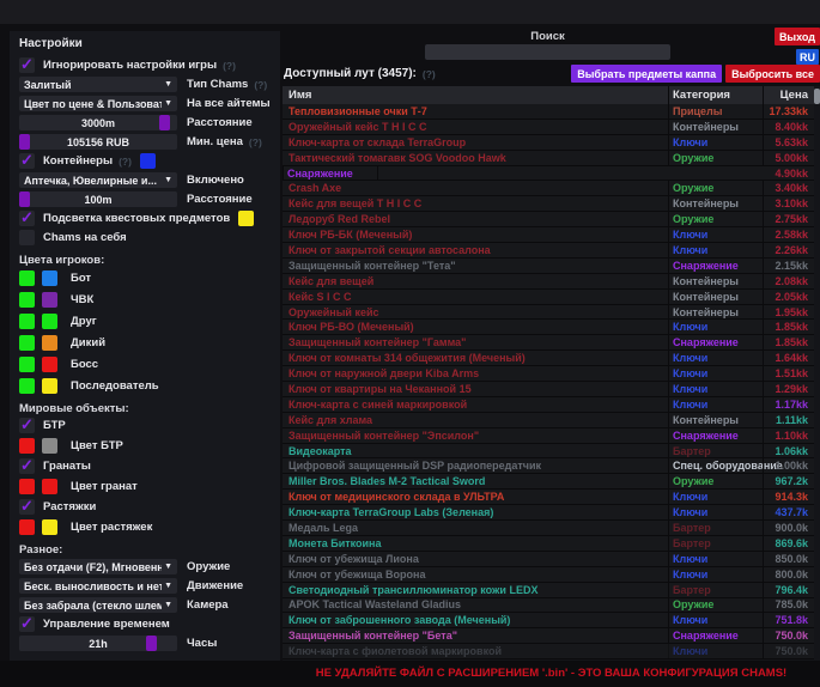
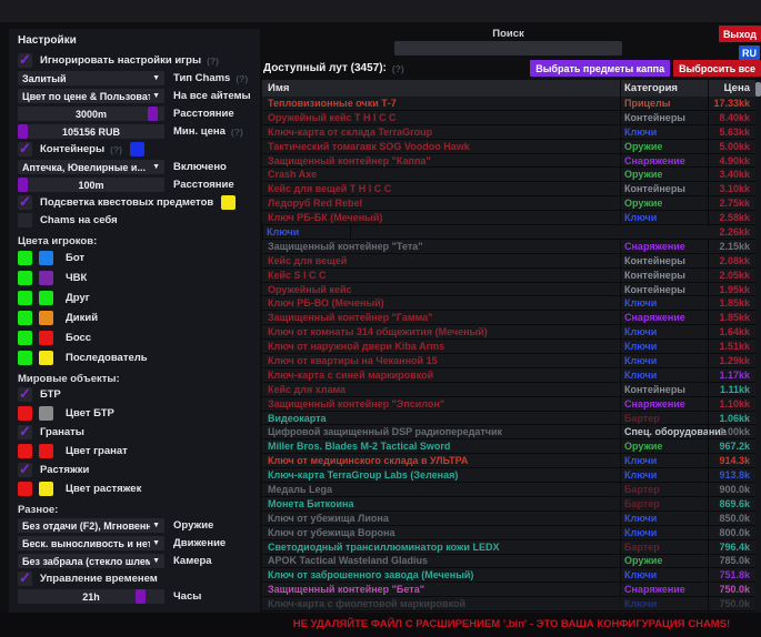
  Настройки
  ✓
  Игнорировать настройки игры
  (?)
  Залитый
  Тип Chams
  (?)
  Цвет по цене & Пользоват
  На все айтемы
  3000m
  Расстояние
  105156 RUB
  Мин. цена
  (?)
  ✓
  Контейнеры
  (?)
  Аптечка, Ювелирные и...
  Включено
  100m
  Расстояние
  ✓
  Подсветка квестовых предметов
  Chams на себя
  Цвета игроков:
  Бот
  ЧВК
  Друг
  Дикий
  Босс
  Последователь
  Мировые объекты:
  ✓
  БТР
  Цвет БТР
  ✓
  Гранаты
  Цвет гранат
  ✓
  Растяжки
  Цвет растяжек
  Разное:
  Без отдачи (F2), Мгновенн
  Оружие
  Беск. выносливость и нет
  Движение
  Без забрала (стекло шлем
  Камера
  ✓
  Управление временем
  21h
  Часы
  Поиск
  Выход
  RU
  Доступный лут (3457):
  (?)
  Выбрать предметы каппа
  Выбросить все
  Имя
  Категория
  Цена
  Тепловизионные очки Т-7
  Прицелы
  17.33kk
  Оружейный кейс Т Н I С С
  Контейнеры
  8.40kk
  Ключ-карта от склада TerraGroup
  Ключи
  5.63kk
  Тактический томагавк SOG Voodoo Hawk
  Оружие
  5.00kk
+ Защищенный контейнер "Каппа"
  Снаряжение
  4.90kk
  Crash Axe
  Оружие
  3.40kk
  Кейс для вещей Т Н I С С
  Контейнеры
  3.10kk
  Ледоруб Red Rebel
  Оружие
  2.75kk
  Ключ РБ-БК (Меченый)
  Ключи
  2.58kk
- Ключ от закрытой секции автосалона
  Ключи
  2.26kk
  Защищенный контейнер "Тета"
  Снаряжение
  2.15kk
  Кейс для вещей
  Контейнеры
  2.08kk
  Кейс S I C C
  Контейнеры
  2.05kk
  Оружейный кейс
  Контейнеры
  1.95kk
  Ключ РБ-ВО (Меченый)
  Ключи
  1.85kk
  Защищенный контейнер "Гамма"
  Снаряжение
  1.85kk
  Ключ от комнаты 314 общежития (Меченый)
  Ключи
  1.64kk
  Ключ от наружной двери Kiba Arms
  Ключи
  1.51kk
  Ключ от квартиры на Чеканной 15
  Ключи
  1.29kk
  Ключ-карта с синей маркировкой
  Ключи
  1.17kk
  Кейс для хлама
  Контейнеры
  1.11kk
  Защищенный контейнер "Эпсилон"
  Снаряжение
  1.10kk
  Видеокарта
  Бартер
  1.06kk
  Цифровой защищенный DSP радиопередатчик
  Спец. оборудова
  1.00kk
  Miller Bros. Blades M-2 Tactical Sword
  Оружие
  967.2k
  Ключ от медицинского склада в УЛЬТРА
  Ключи
  914.3k
  Ключ-карта TerraGroup Labs (Зеленая)
  Ключи
- 437.7k
+ 913.8k
  Медаль Lega
  Бартер
  900.0k
  Монета Биткоина
  Бартер
  869.6k
  Ключ от убежища Лиона
  Ключи
  850.0k
  Ключ от убежища Ворона
  Ключи
  800.0k
  Светодиодный трансиллюминатор кожи LEDX
  Бартер
  796.4k
  APOK Tactical Wasteland Gladius
  Оружие
  785.0k
  Ключ от заброшенного завода (Меченый)
  Ключи
  751.8k
  Защищенный контейнер "Бета"
  Снаряжение
  750.0k
  Ключ-карта с фиолетовой маркировкой
  Ключи
  750.0k
  НЕ УДАЛЯЙТЕ ФАЙЛ С РАСШИРЕНИЕМ '.bin' - ЭТО ВАША КОНФИГУРАЦИЯ CHAMS!
